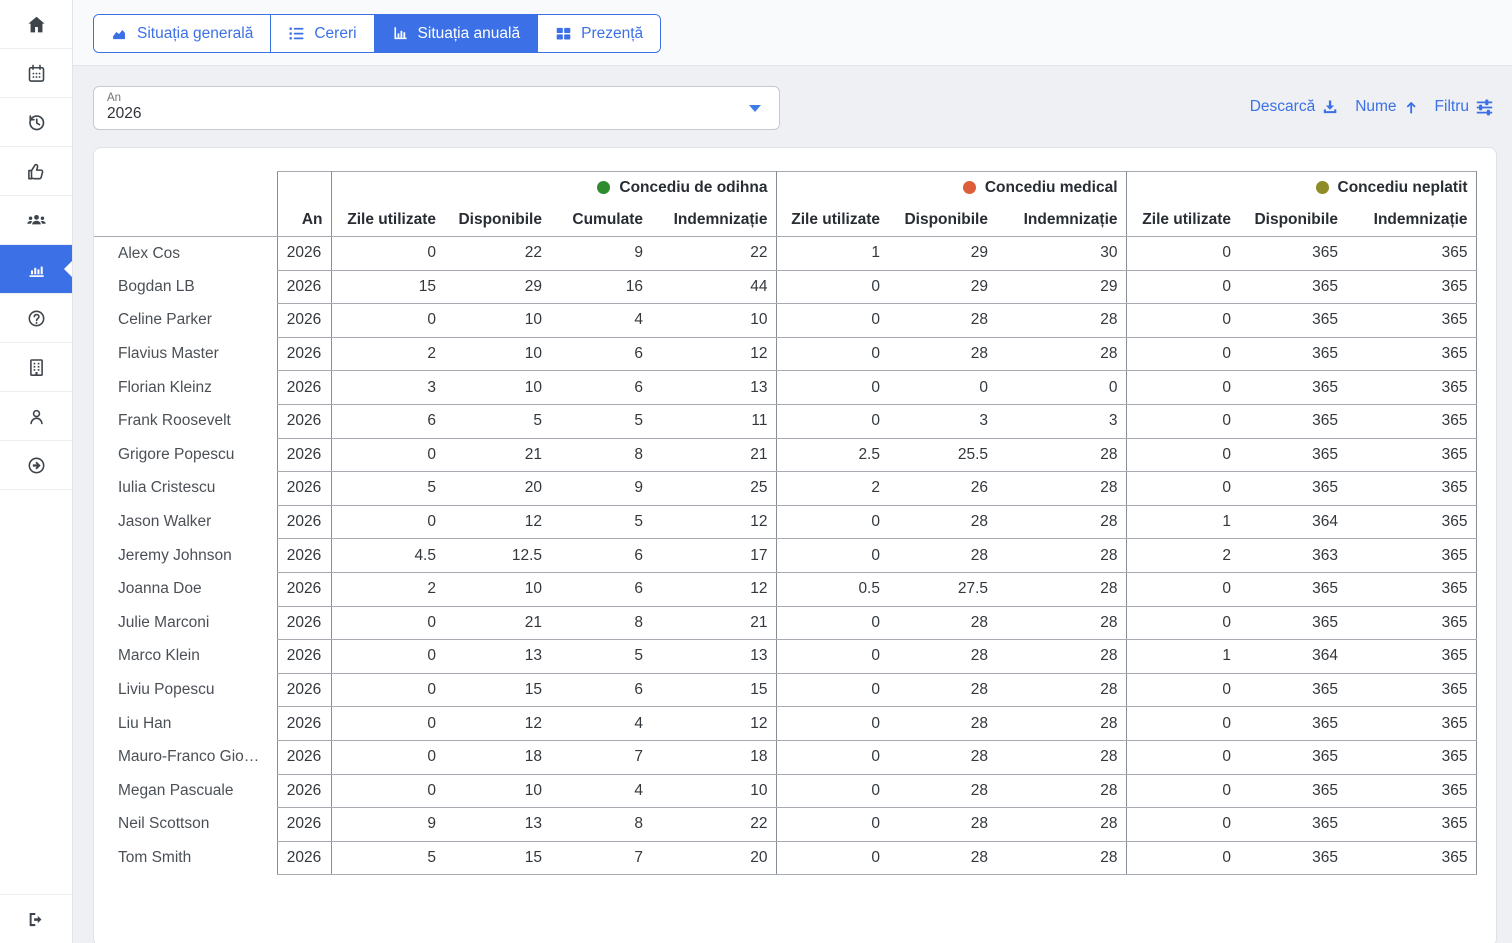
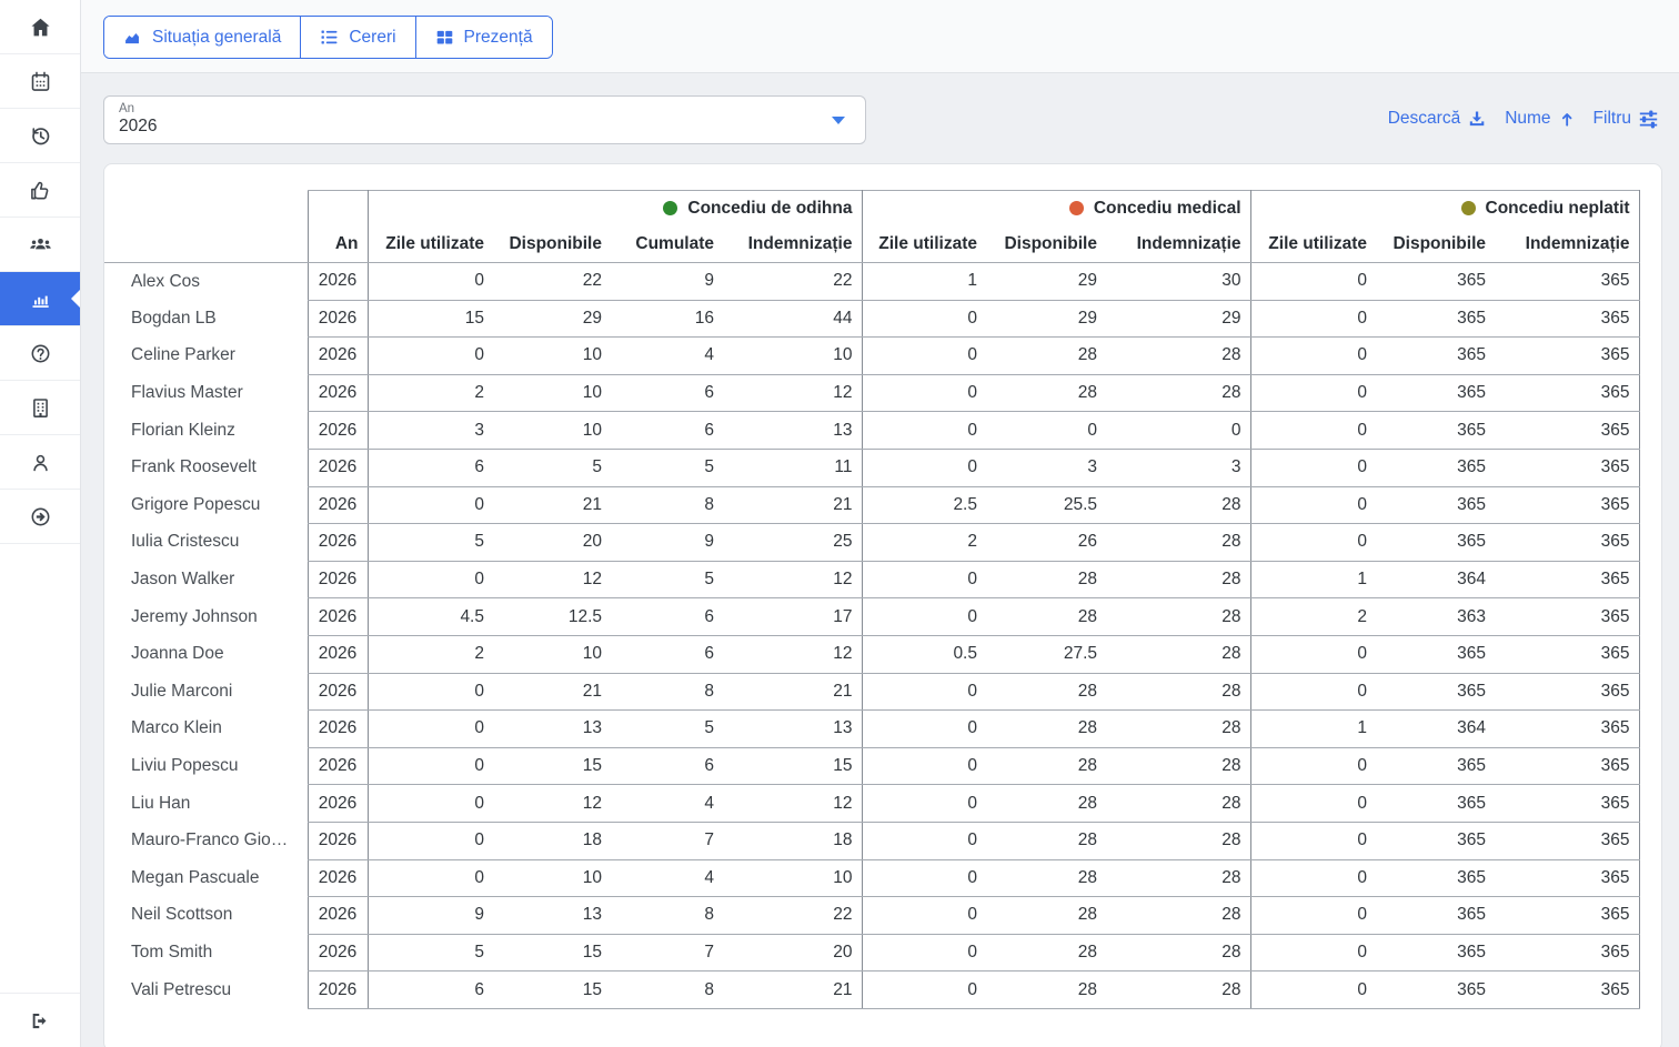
  Situația generală
  Cereri
- Situația anuală
  Prezență
  An
  2026
  Descarcă
  Nume
  Filtru
  		Concediu de odihna	Concediu medical	Concediu neplatit
  	An	Zile utilizate	Disponibile	Cumulate	Indemnizație	Zile utilizate	Disponibile	Indemnizație	Zile utilizate	Disponibile	Indemnizație
  Alex Cos	2026	0	22	9	22	1	29	30	0	365	365
  Bogdan LB	2026	15	29	16	44	0	29	29	0	365	365
  Celine Parker	2026	0	10	4	10	0	28	28	0	365	365
  Flavius Master	2026	2	10	6	12	0	28	28	0	365	365
  Florian Kleinz	2026	3	10	6	13	0	0	0	0	365	365
  Frank Roosevelt	2026	6	5	5	11	0	3	3	0	365	365
  Grigore Popescu	2026	0	21	8	21	2.5	25.5	28	0	365	365
  Iulia Cristescu	2026	5	20	9	25	2	26	28	0	365	365
  Jason Walker	2026	0	12	5	12	0	28	28	1	364	365
  Jeremy Johnson	2026	4.5	12.5	6	17	0	28	28	2	363	365
  Joanna Doe	2026	2	10	6	12	0.5	27.5	28	0	365	365
  Julie Marconi	2026	0	21	8	21	0	28	28	0	365	365
  Marco Klein	2026	0	13	5	13	0	28	28	1	364	365
  Liviu Popescu	2026	0	15	6	15	0	28	28	0	365	365
  Liu Han	2026	0	12	4	12	0	28	28	0	365	365
  Mauro-Franco Gio…	2026	0	18	7	18	0	28	28	0	365	365
  Megan Pascuale	2026	0	10	4	10	0	28	28	0	365	365
  Neil Scottson	2026	9	13	8	22	0	28	28	0	365	365
  Tom Smith	2026	5	15	7	20	0	28	28	0	365	365
+ Vali Petrescu	2026	6	15	8	21	0	28	28	0	365	365
